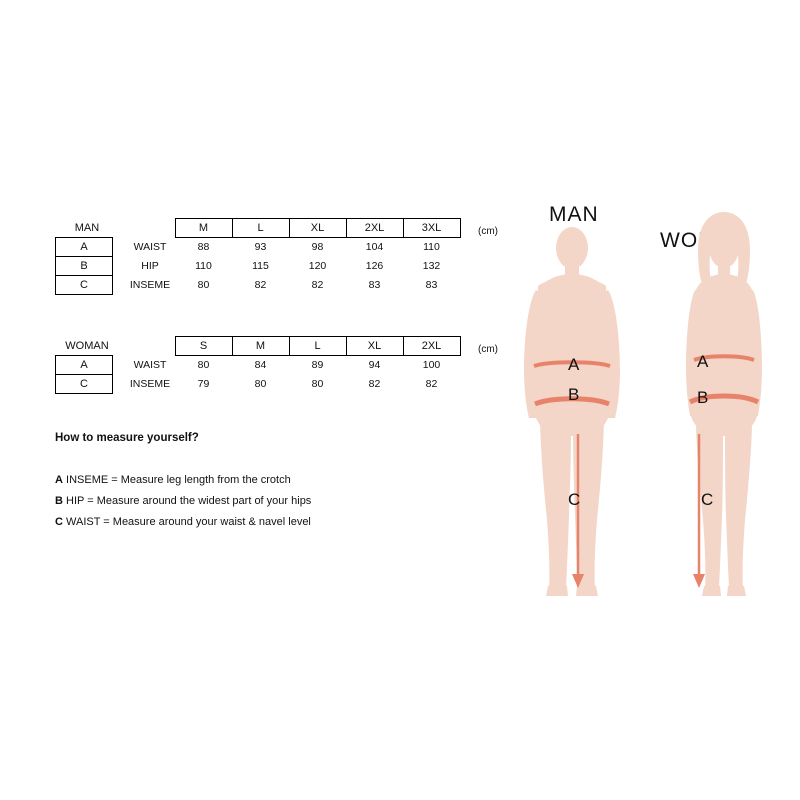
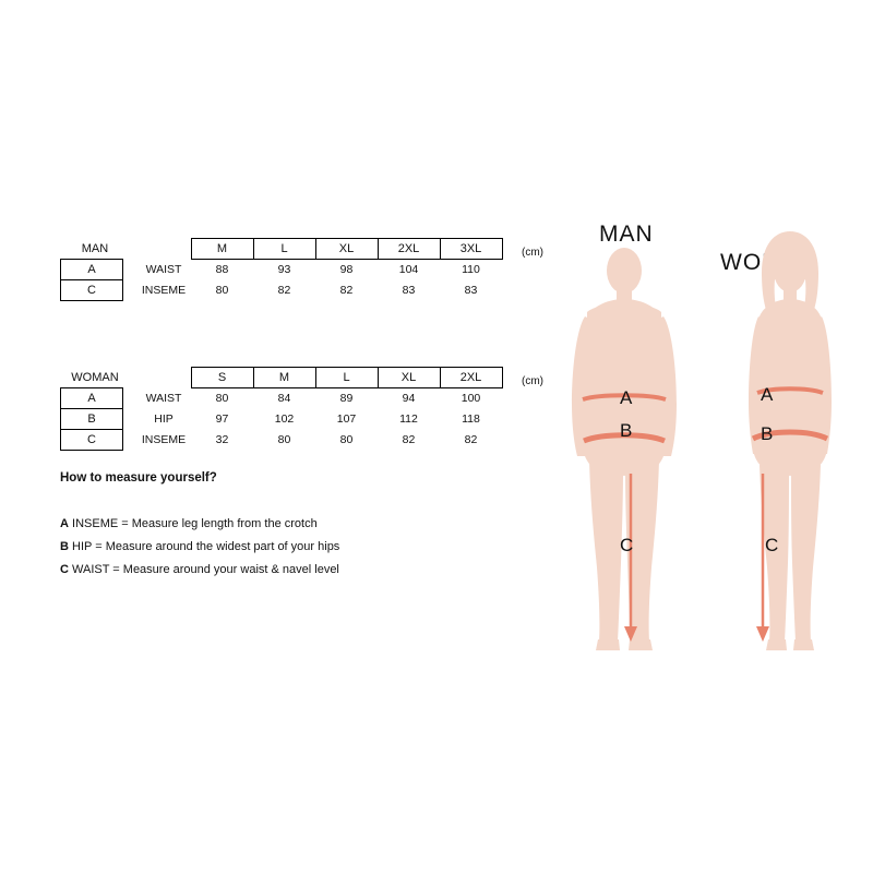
  MAN		M	L	XL	2XL	3XL
  A	WAIST	88	93	98	104	110
- B	HIP	110	115	120	126	132
  C	INSEME	80	82	82	83	83
  (cm)
  WOMAN		S	M	L	XL	2XL
  A	WAIST	80	84	89	94	100
+ B	HIP	97	102	107	112	118
- C	INSEME	79	80	80	82	82
+ C	INSEME	32	80	80	82	82
  (cm)
  How to measure yourself?
  A INSEME = Measure leg length from the crotch
  B HIP = Measure around the widest part of your hips
  C WAIST = Measure around your waist & navel level
  MAN
  A
  B
  C
  A
  B
  C
